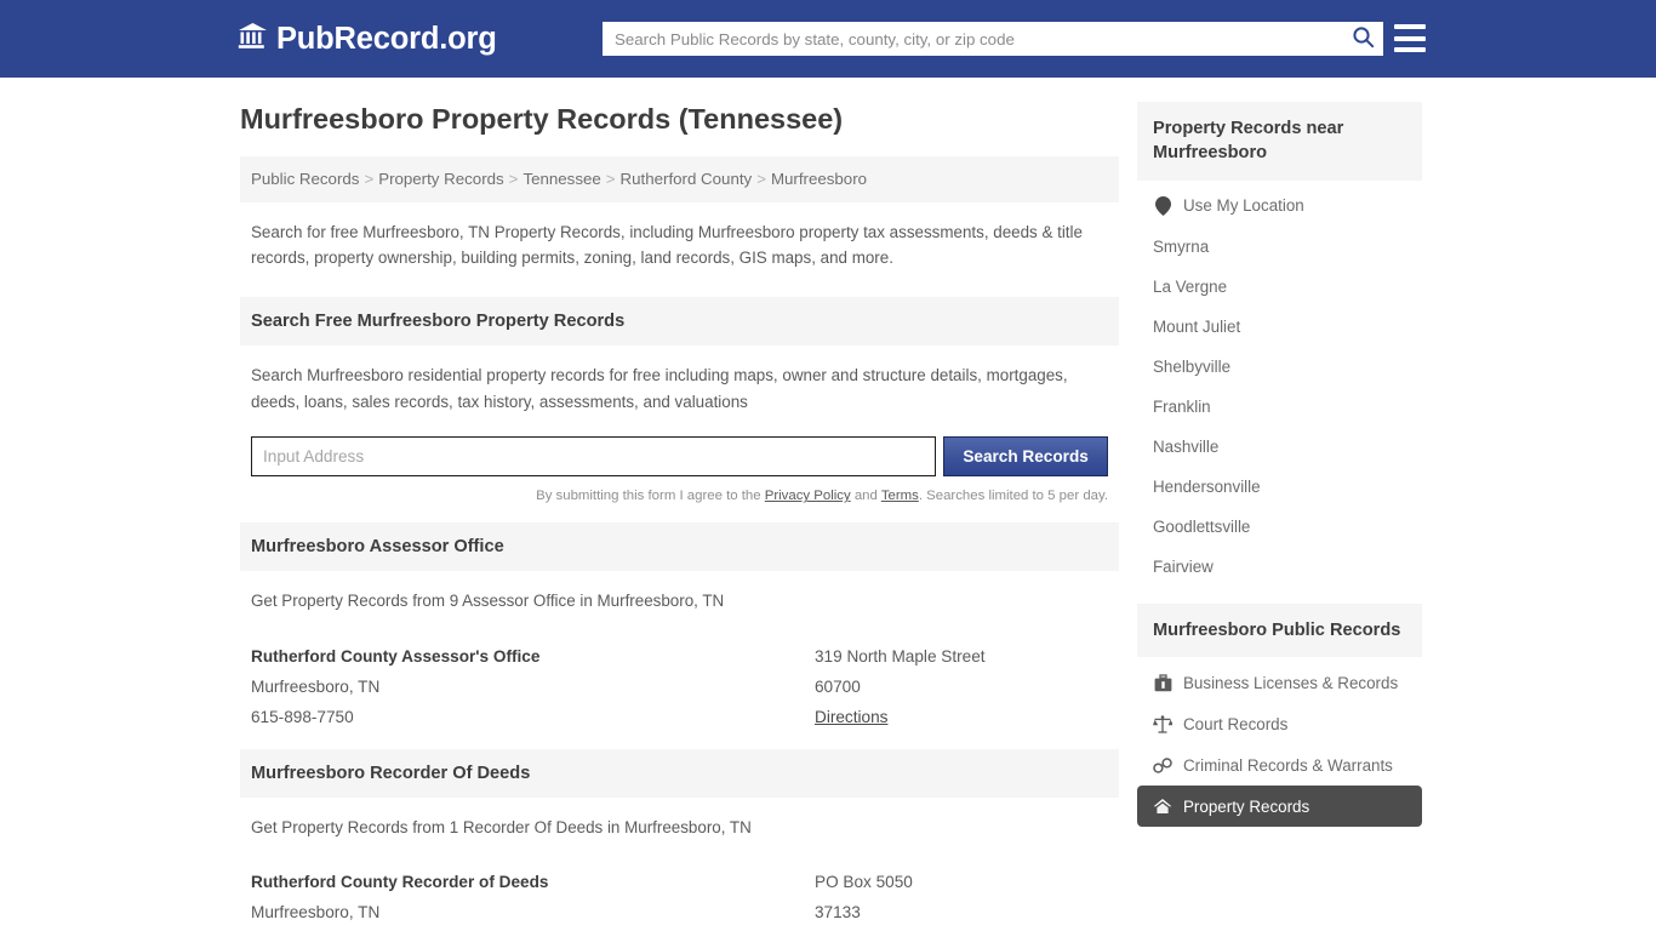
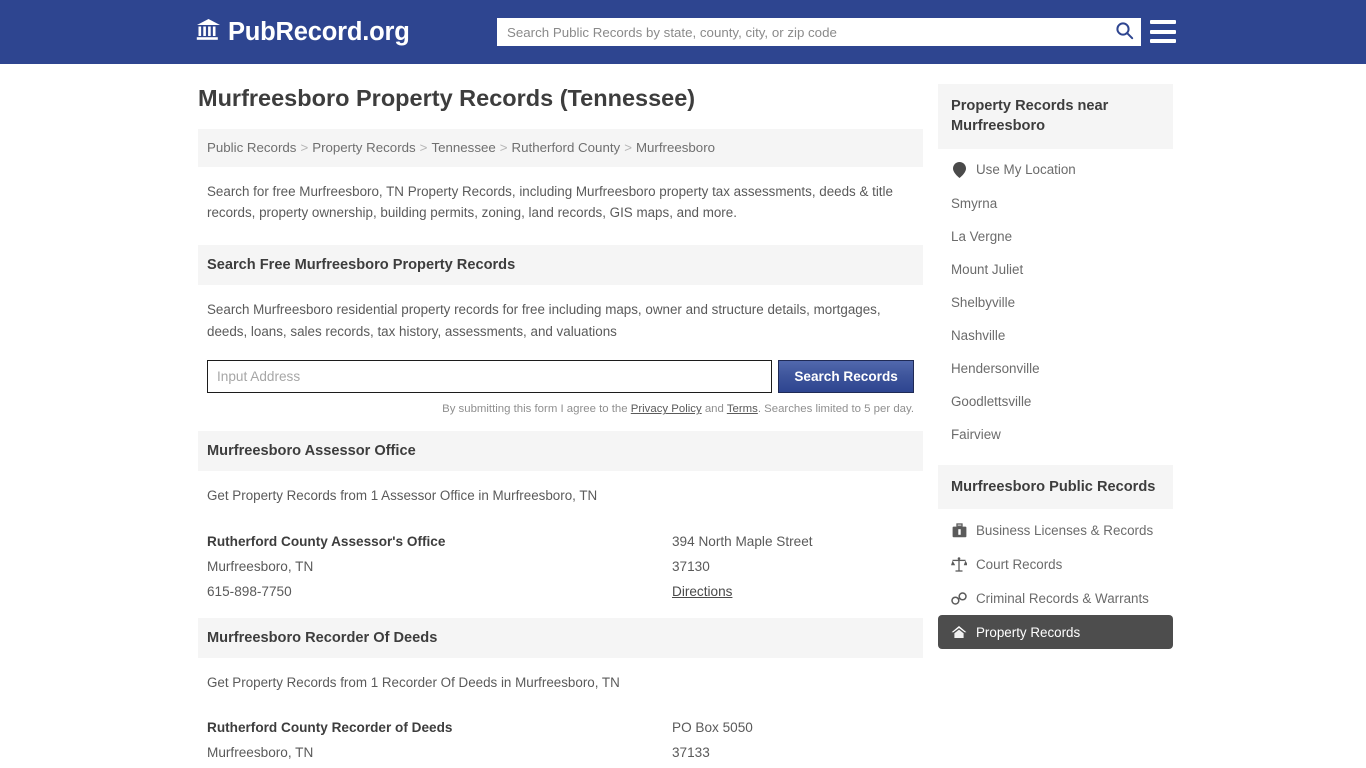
  PubRecord.org
  Search Public Records by state, county, city, or zip code
  Murfreesboro Property Records (Tennessee)
  Public Records > Property Records > Tennessee > Rutherford County > Murfreesboro
  Search for free Murfreesboro, TN Property Records, including Murfreesboro property tax assessments, deeds & title records, property ownership, building permits, zoning, land records, GIS maps, and more.
  Search Free Murfreesboro Property Records
  Search Murfreesboro residential property records for free including maps, owner and structure details, mortgages, deeds, loans, sales records, tax history, assessments, and valuations
  Input Address
  Search Records
  By submitting this form I agree to the Privacy Policy and Terms. Searches limited to 5 per day.
  Murfreesboro Assessor Office
- Get Property Records from 9 Assessor Office in Murfreesboro, TN
+ Get Property Records from 1 Assessor Office in Murfreesboro, TN
  Rutherford County Assessor's Office
  Murfreesboro, TN
  615-898-7750
- 319 North Maple Street
+ 394 North Maple Street
- 60700
+ 37130
  Directions
  Murfreesboro Recorder Of Deeds
  Get Property Records from 1 Recorder Of Deeds in Murfreesboro, TN
  Rutherford County Recorder of Deeds
  Murfreesboro, TN
  PO Box 5050
  37133
  Property Records near Murfreesboro
  Use My Location
  Smyrna
  La Vergne
  Mount Juliet
  Shelbyville
- Franklin
  Nashville
  Hendersonville
  Goodlettsville
  Fairview
  Murfreesboro Public Records
  Business Licenses & Records
  Court Records
  Criminal Records & Warrants
  Property Records
